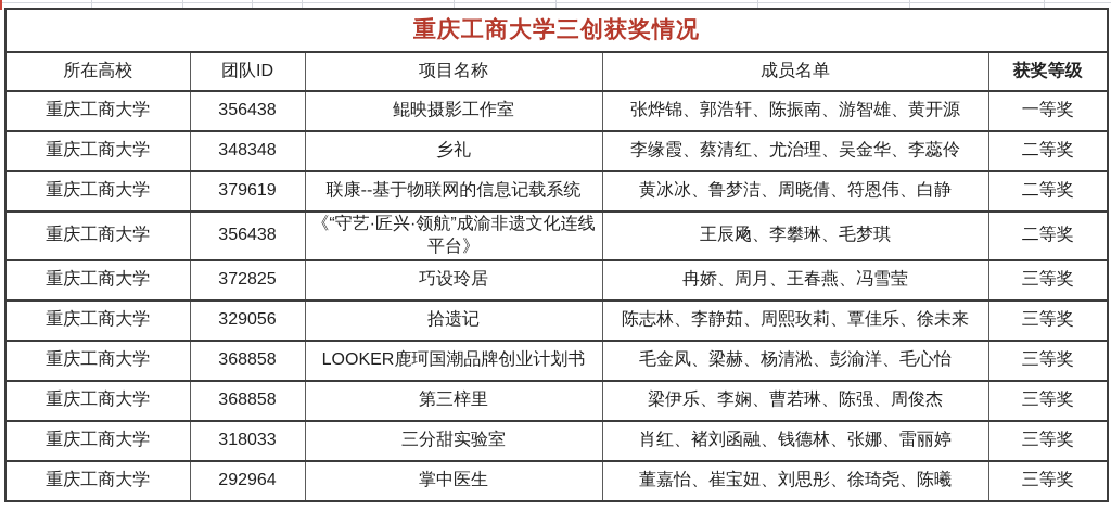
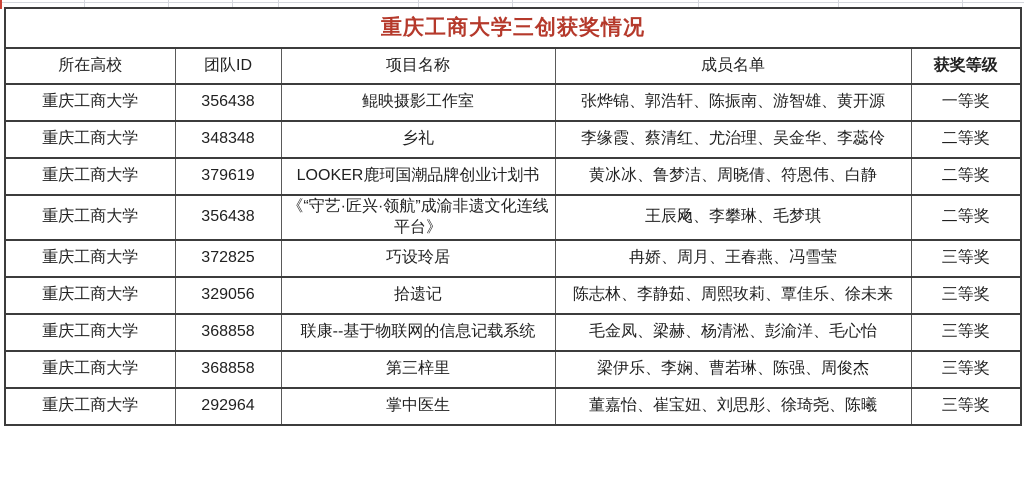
  重庆工商大学三创获奖情况
  所在高校	团队ID	项目名称	成员名单	获奖等级
  重庆工商大学	356438	鲲映摄影工作室	张烨锦、郭浩轩、陈振南、游智雄、黄开源	一等奖
  重庆工商大学	348348	乡礼	李缘霞、蔡清红、尤治理、吴金华、李蕊伶	二等奖
- 重庆工商大学	379619	联康--基于物联网的信息记载系统	黄冰冰、鲁梦洁、周晓倩、符恩伟、白静	二等奖
+ 重庆工商大学	379619	LOOKER鹿珂国潮品牌创业计划书	黄冰冰、鲁梦洁、周晓倩、符恩伟、白静	二等奖
  重庆工商大学	356438	《“守艺·匠兴·领航”成渝非遗文化连线平台》	王辰飏、李攀琳、毛梦琪	二等奖
  重庆工商大学	372825	巧设玲居	冉娇、周月、王春燕、冯雪莹	三等奖
  重庆工商大学	329056	拾遗记	陈志林、李静茹、周熙玫莉、覃佳乐、徐未来	三等奖
- 重庆工商大学	368858	LOOKER鹿珂国潮品牌创业计划书	毛金凤、梁赫、杨清淞、彭渝洋、毛心怡	三等奖
+ 重庆工商大学	368858	联康--基于物联网的信息记载系统	毛金凤、梁赫、杨清淞、彭渝洋、毛心怡	三等奖
  重庆工商大学	368858	第三梓里	梁伊乐、李娴、曹若琳、陈强、周俊杰	三等奖
- 重庆工商大学	318033	三分甜实验室	肖红、褚刘函融、钱德林、张娜、雷丽婷	三等奖
  重庆工商大学	292964	掌中医生	董嘉怡、崔宝妞、刘思彤、徐琦尧、陈曦	三等奖
